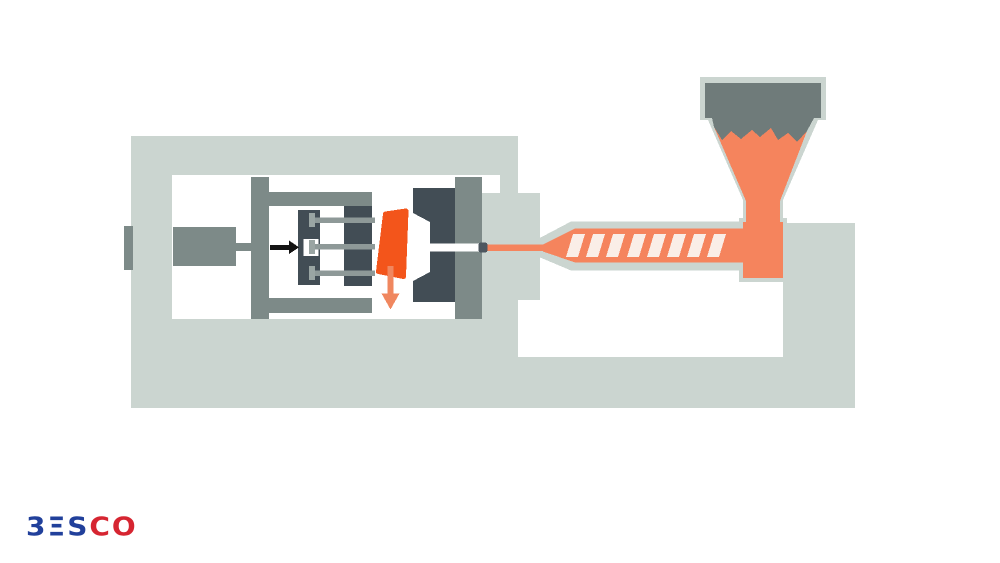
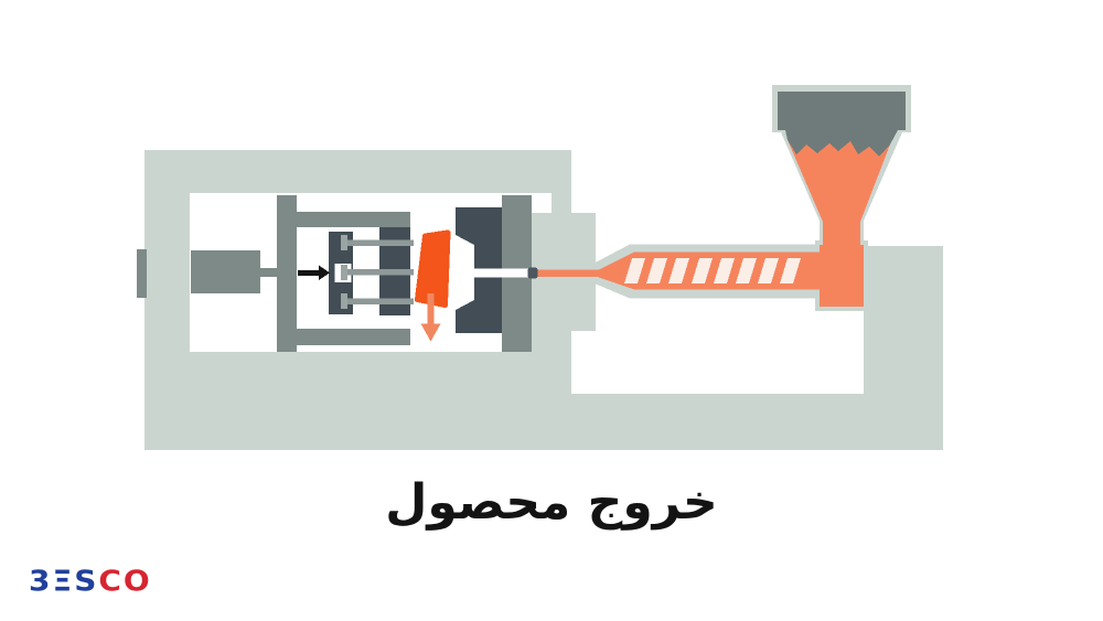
+ خروج محصول
  3ΞSCO
